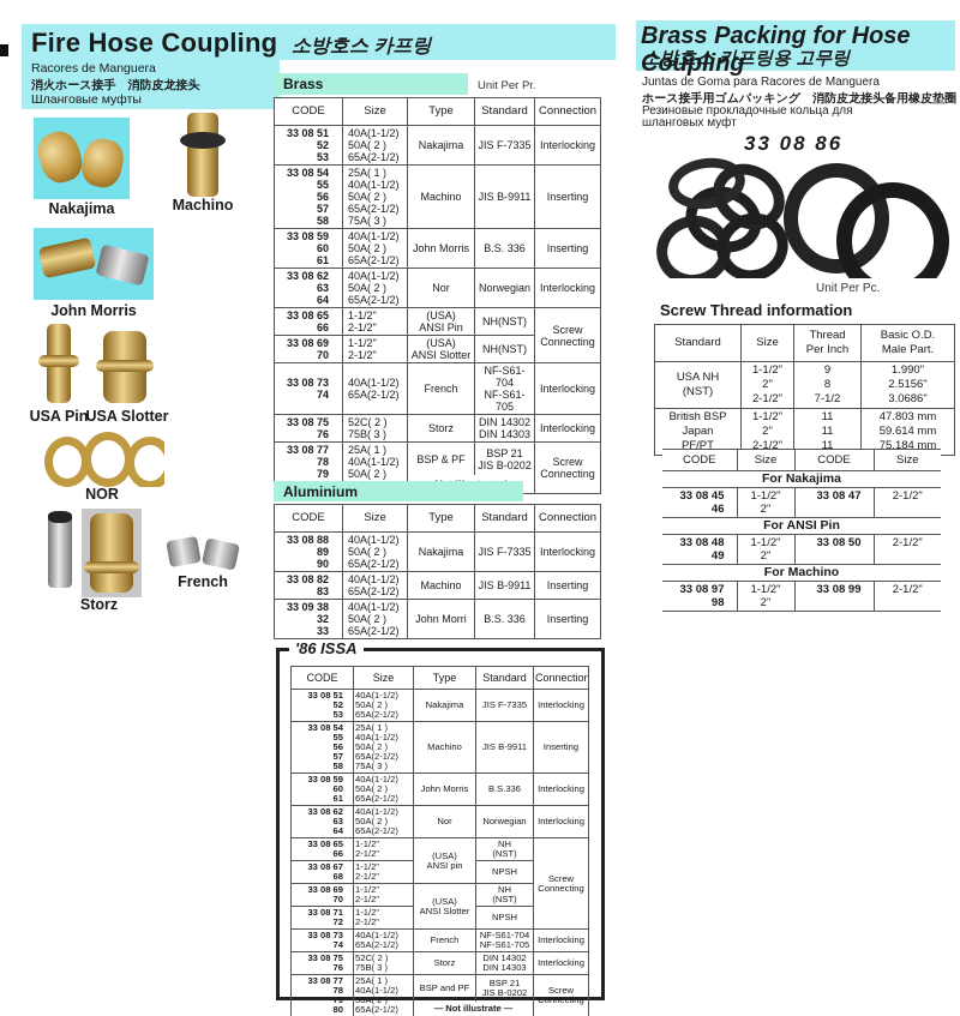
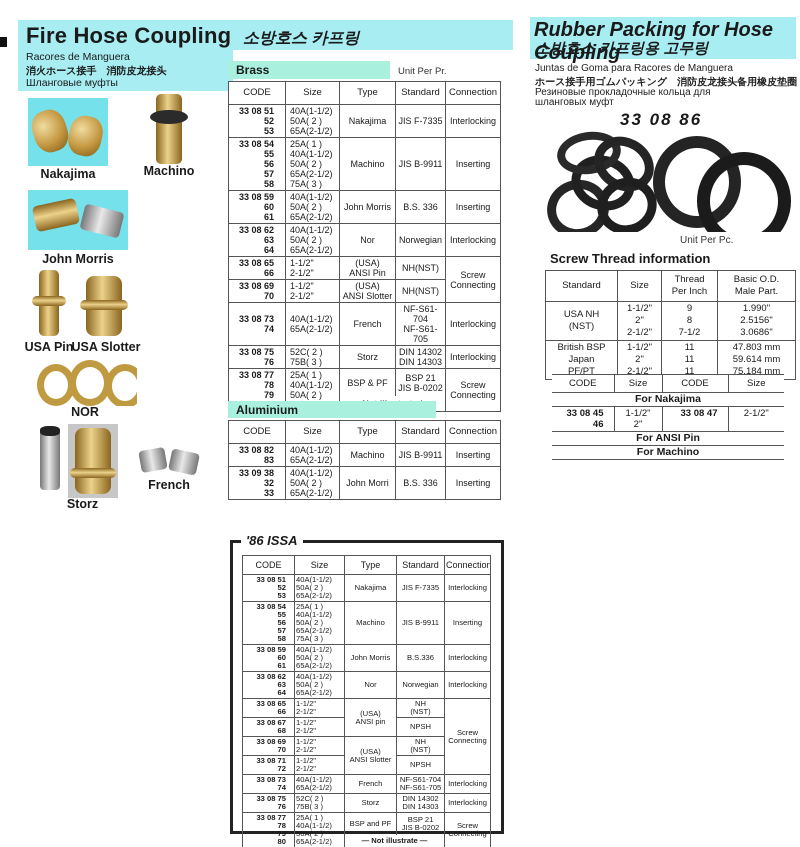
  Fire Hose Coupling
  소방호스 카프링
  Racores de Manguera
  消火ホース接手 消防皮龙接头
  Шланговые муфты
  Nakajima
  Machino
  John Morris
  USA Pin
  USA Slotter
  NOR
  Storz
  French
  Brass
  Unit Per Pr.
  CODE	Size	Type	Standard	Connection
  33 08 515253	40A(1-1/2)50A( 2 )65A(2-1/2)	Nakajima	JIS F-7335	Interlocking
  33 08 5455565758	25A( 1 )40A(1-1/2)50A( 2 )65A(2-1/2)75A( 3 )	Machino	JIS B-9911	Inserting
  33 08 596061	40A(1-1/2)50A( 2 )65A(2-1/2)	John Morris	B.S. 336	Inserting
  33 08 626364	40A(1-1/2)50A( 2 )65A(2-1/2)	Nor	Norwegian	Interlocking
  33 08 6566	1-1/2"2-1/2"	(USA)ANSI Pin	NH(NST)	Screw Connecting
  33 08 6970	1-1/2"2-1/2"	(USA)ANSI Slotter	NH(NST)
  33 08 7374	40A(1-1/2)65A(2-1/2)	French	NF-S61-704NF-S61-705	Interlocking
  33 08 7576	52C( 2 )75B( 3 )	Storz	DIN 14302DIN 14303	Interlocking
  33 08 777879	25A( 1 )40A(1-1/2)50A( 2 )	BSP & PF	BSP 21JIS B-0202	Screw Connecting
  Aluminium
  CODE	Size	Type	Standard	Connection
- 33 08 888990	40A(1-1/2)50A( 2 )65A(2-1/2)	Nakajima	JIS F-7335	Interlocking
  33 08 8283	40A(1-1/2)65A(2-1/2)	Machino	JIS B-9911	Inserting
  33 09 383233	40A(1-1/2)50A( 2 )65A(2-1/2)	John Morri	B.S. 336	Inserting
  '86 ISSA
  CODE	Size	Type	Standard	Connection
  33 08 515253	40A(1-1/2)50A( 2 )65A(2-1/2)	Nakajima	JIS F-7335	Interlocking
  33 08 5455565758	25A( 1 )40A(1-1/2)50A( 2 )65A(2-1/2)75A( 3 )	Machino	JIS B-9911	Inserting
  33 08 596061	40A(1-1/2)50A( 2 )65A(2-1/2)	John Morris	B.S.336	Interlocking
  33 08 626364	40A(1-1/2)50A( 2 )65A(2-1/2)	Nor	Norwegian	Interlocking
  33 08 6566	1-1/2"2-1/2"	(USA)ANSI pin	NH(NST)	Screw Connecting
  33 08 6768	1-1/2"2-1/2"	NPSH
  33 08 6970	1-1/2"2-1/2"	(USA)ANSI Slotter	NH(NST)
  33 08 7172	1-1/2"2-1/2"	NPSH
  33 08 7374	40A(1-1/2)65A(2-1/2)	French	NF-S61-704NF-S61-705	Interlocking
  33 08 7576	52C( 2 )75B( 3 )	Storz	DIN 14302DIN 14303	Interlocking
  33 08 77787980	25A( 1 )40A(1-1/2)50A( 2 )65A(2-1/2)	BSP and PF	BSP 21JIS B-0202	Screw Connecting
  — Not illustrate —
- Brass Packing for Hose Coupling
+ Rubber Packing for Hose Coupling
  소방호스 카프링용 고무링
  Juntas de Goma para Racores de Manguera
  ホース接手用ゴムパッキング 消防皮龙接头备用橡皮垫圈
  Резиновые прокладочные кольца для
  шланговых муфт
  33 08 86
  Unit Per Pc.
  Screw Thread information
  Standard	Size	ThreadPer Inch	Basic O.D.Male Part.
  USA NH(NST)	1-1/2"2"2-1/2"	987-1/2	1.990"2.5156"3.0686"
  British BSPJapanPF/PT	1-1/2"2"2-1/2"	111111	47.803 mm59.614 mm75.184 mm
  CODE	Size	CODE	Size
  For Nakajima
  33 08 4546	1-1/2"2"	33 08 47	2-1/2"
  For ANSI Pin
- 33 08 4849	1-1/2"2"	33 08 50	2-1/2"
  For Machino
- 33 08 9798	1-1/2"2"	33 08 99	2-1/2"
